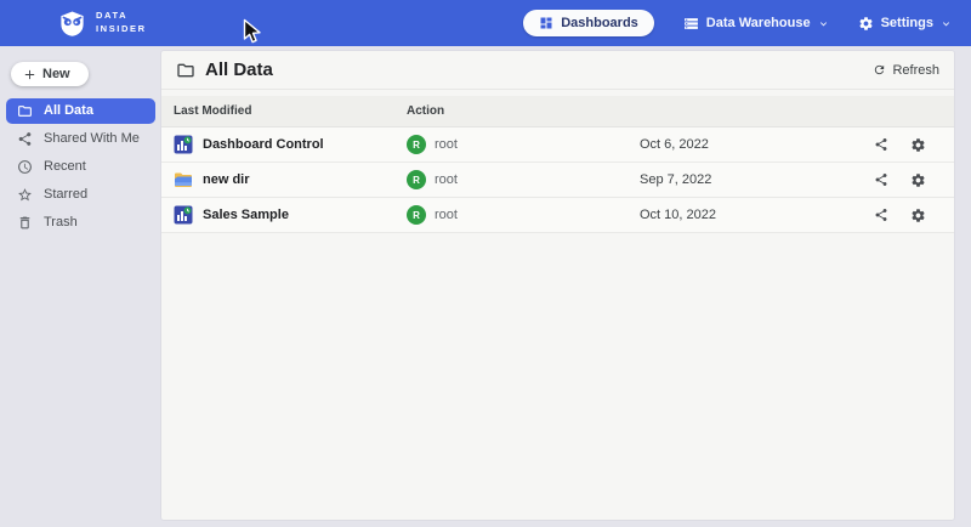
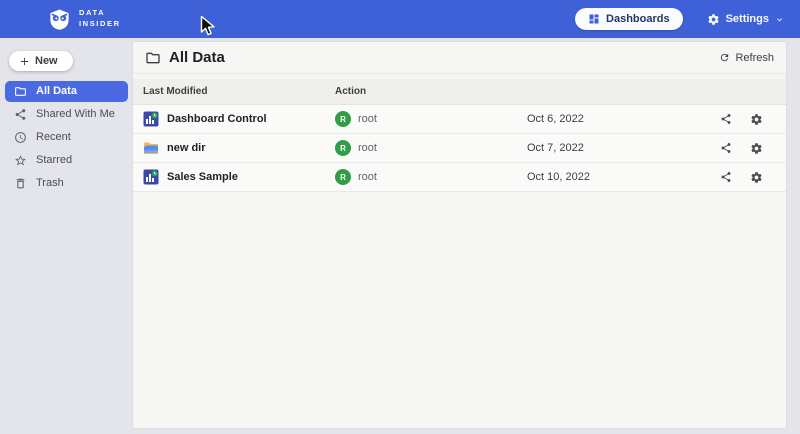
  DATA
  INSIDER
  Dashboards
- Data Warehouse
  Settings
  New
  All Data
  Shared With Me
  Recent
  Starred
  Trash
  All Data
  Refresh
  Last Modified
  Action
  Dashboard Control
  R
  root
  Oct 6, 2022
  new dir
  R
  root
- Sep 7, 2022
+ Oct 7, 2022
  Sales Sample
  R
  root
  Oct 10, 2022
